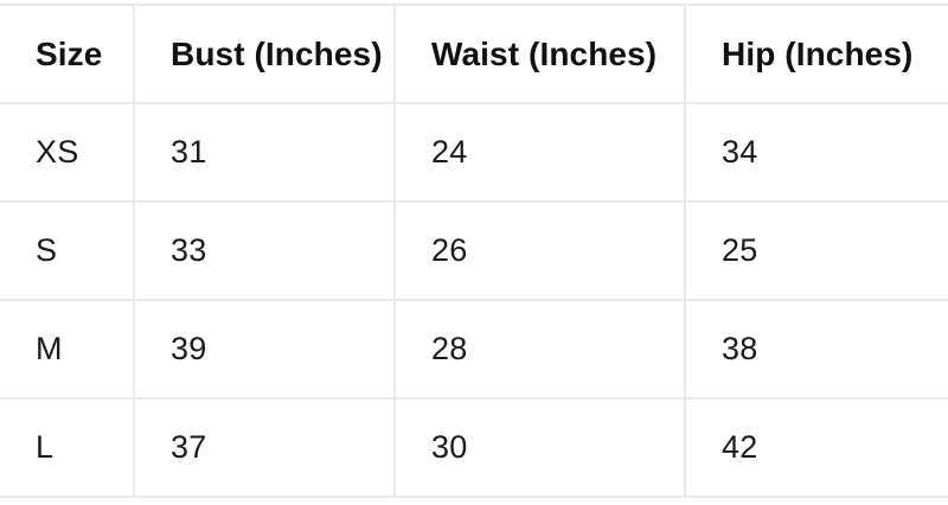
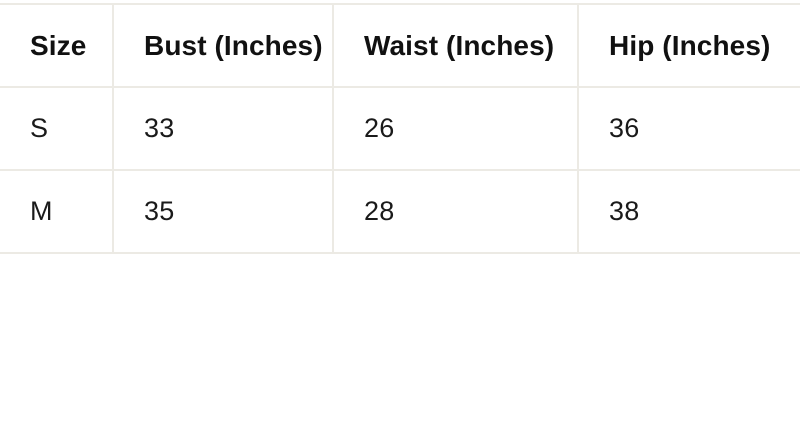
  Size	Bust (Inches)	Waist (Inches)	Hip (Inches)
- XS	31	24	34
- S	33	26	25
+ S	33	26	36
- M	39	28	38
+ M	35	28	38
- L	37	30	42
